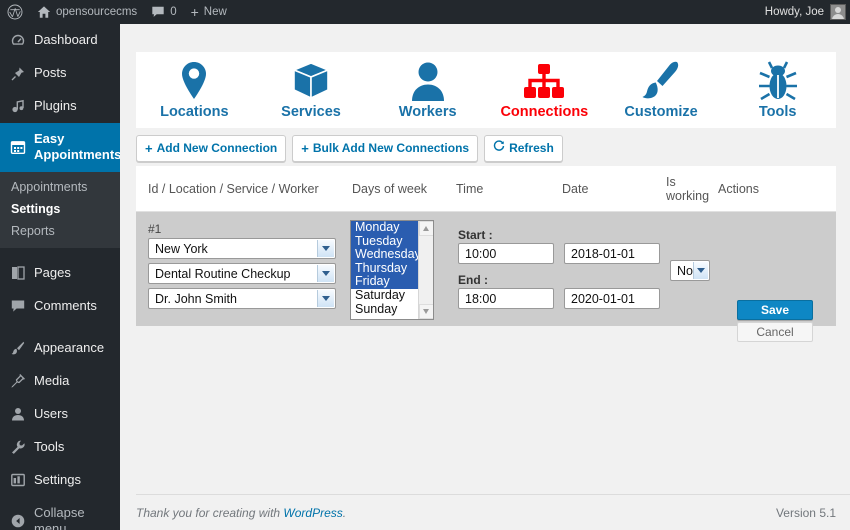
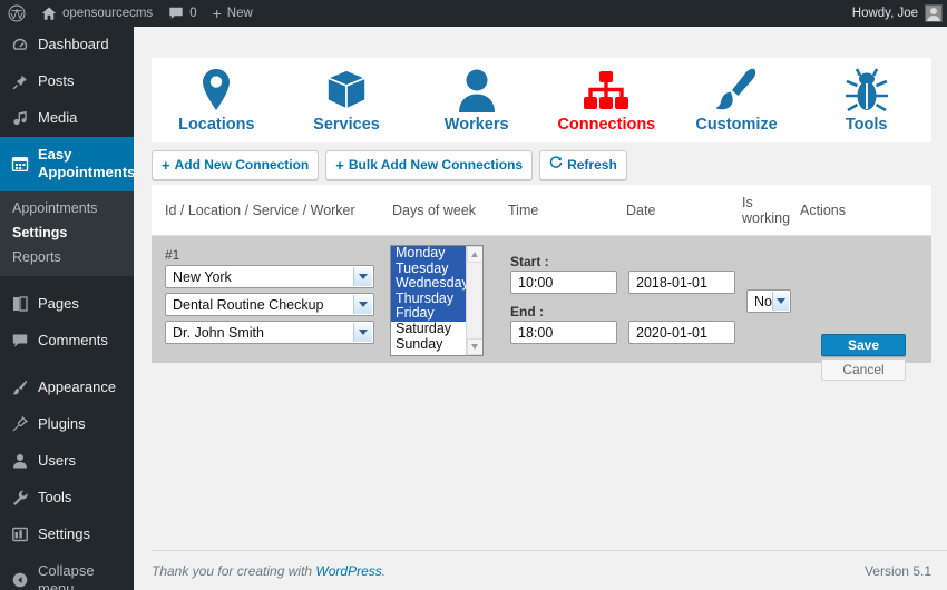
  opensourcecms
  0
  +
  New
  Howdy, Joe
  Dashboard
  Posts
- Plugins
+ Media
  Easy
  Appointments
  Appointments
  Settings
  Reports
  Pages
  Comments
  Appearance
- Media
+ Plugins
  Users
  Tools
  Settings
  Collapse menu
  Locations
  Services
  Workers
  Connections
  Customize
  Tools
  +
  Add New Connection
  +
  Bulk Add New Connections
  Refresh
  Id / Location / Service / Worker
  Days of week
  Time
  Date
  Is working
  Actions
  #1
  New York
  Dental Routine Checkup
  Dr. John Smith
  Monday
  Tuesday
  Wednesda
  Thursday
  Friday
  Saturday
  Sunday
  Start :
  10:00
  2018-01-01
  End :
  18:00
  2020-01-01
  No
  Save
  Cancel
  Thank you for creating with WordPress.
  Version 5.1
